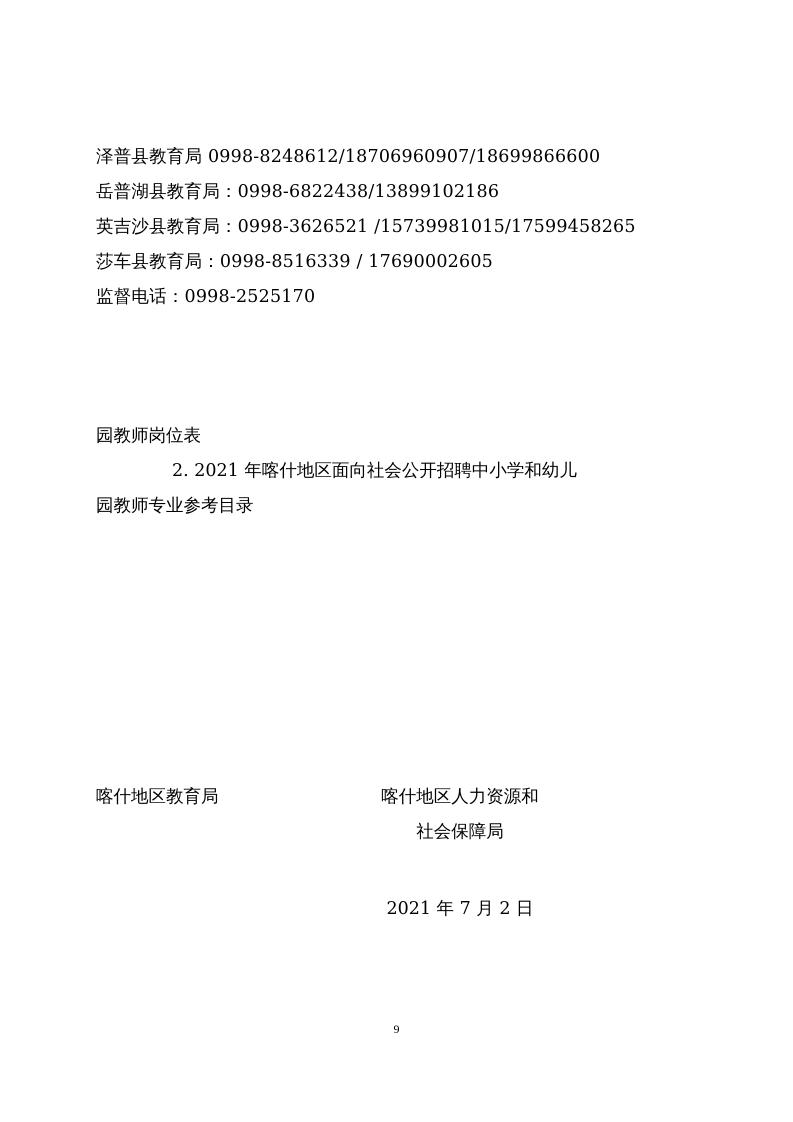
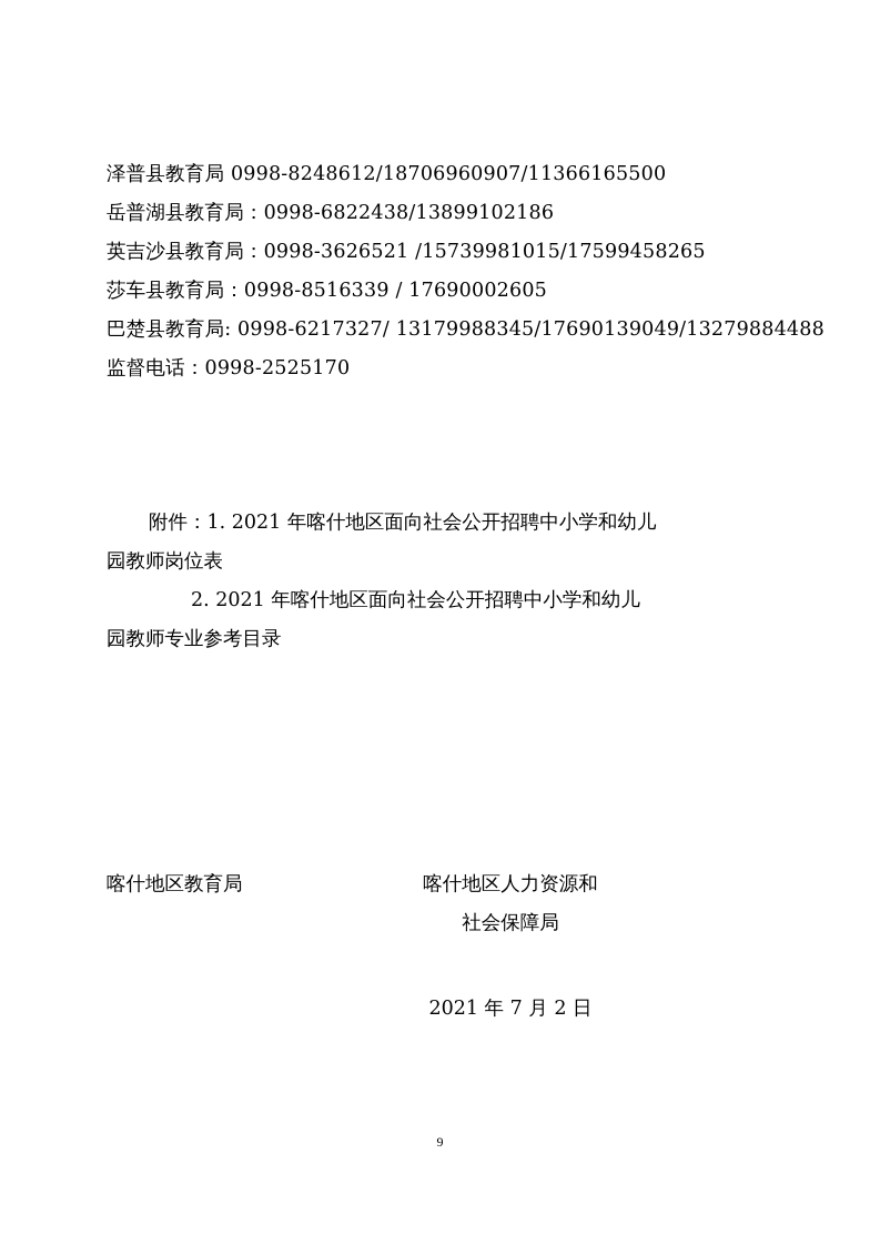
- 泽普县教育局 0998-8248612/18706960907/18699866600
+ 泽普县教育局 0998-8248612/18706960907/11366165500
  岳普湖县教育局：0998-6822438/13899102186
  英吉沙县教育局：0998-3626521 /15739981015/17599458265
  莎车县教育局：0998-8516339 / 17690002605
+ 巴楚县教育局: 0998-6217327/ 13179988345/17690139049/13279884488
  监督电话：0998-2525170
+ 附件：1. 2021 年喀什地区面向社会公开招聘中小学和幼儿
  园教师岗位表
  2. 2021 年喀什地区面向社会公开招聘中小学和幼儿
  园教师专业参考目录
  喀什地区教育局
  喀什地区人力资源和
  社会保障局
  2021 年 7 月 2 日
  9
